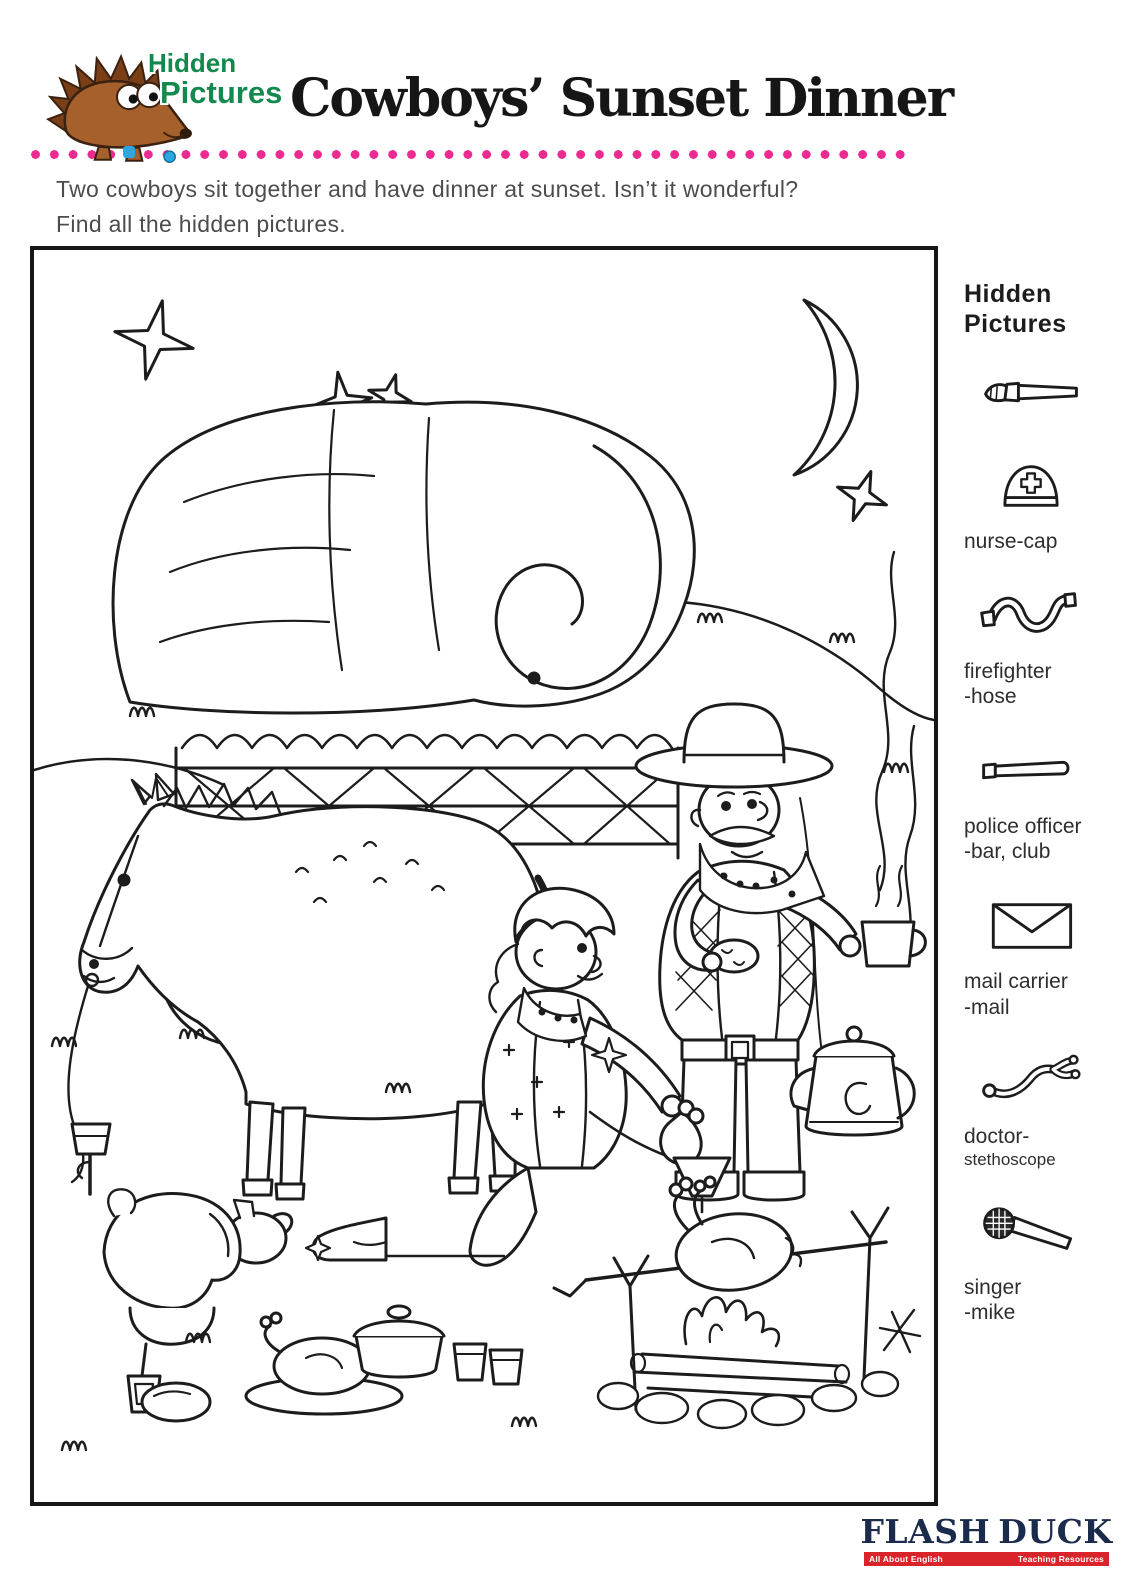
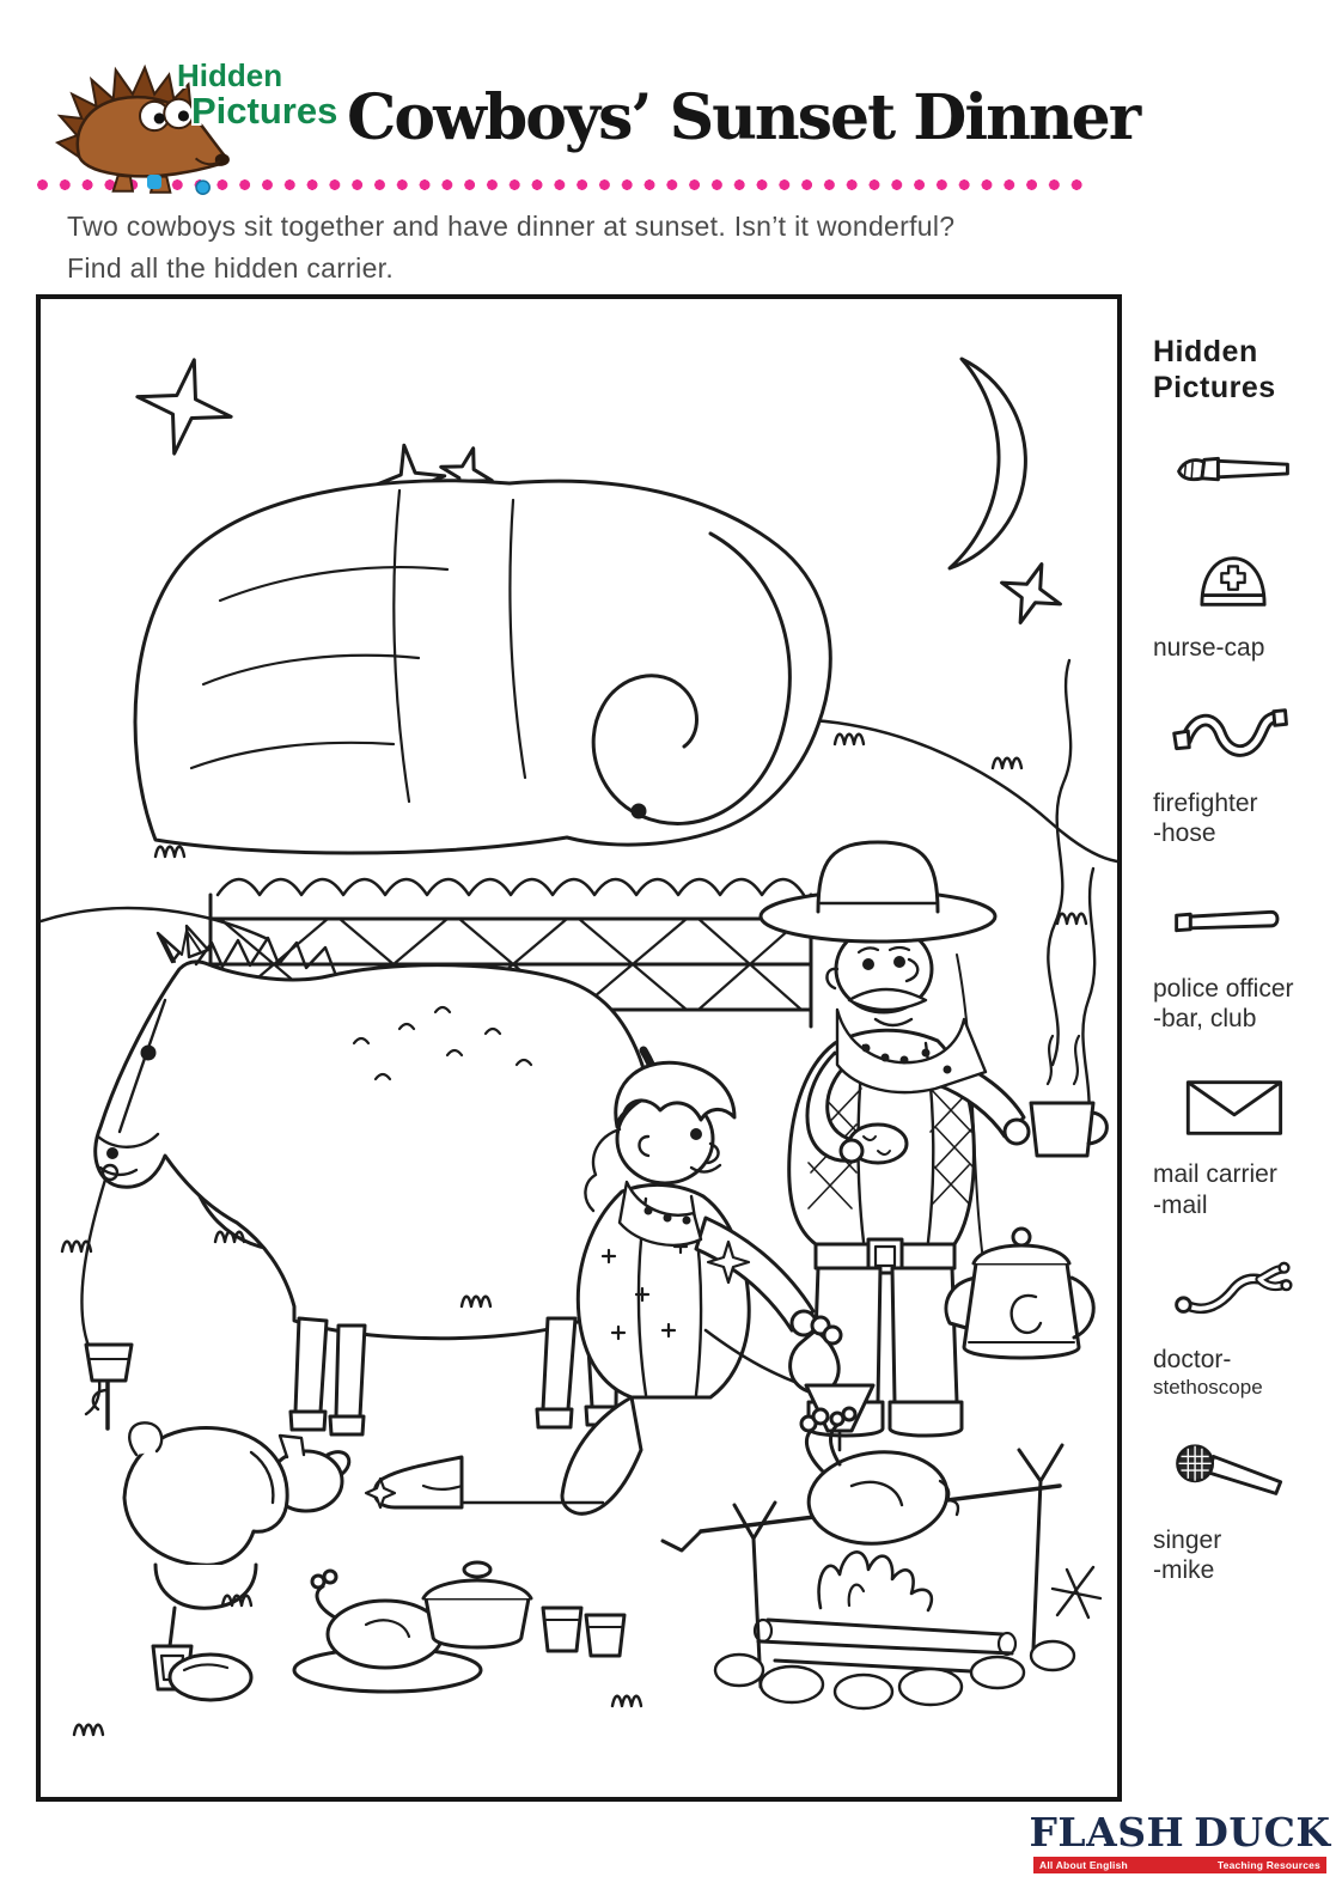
  Hidden
  Pictures
  Cowboys’ Sunset Dinner
  Two cowboys sit together and have dinner at sunset. Isn’t it wonderful?
- Find all the hidden pictures.
+ Find all the hidden carrier.
  Hidden
  Pictures
  nurse-cap
  firefighter
  -hose
  police officer
  -bar, club
  mail carrier
  -mail
  doctor-
  stethoscope
  singer
  -mike
  FLASH
  DUCK
  All About English
  Teaching Resources
